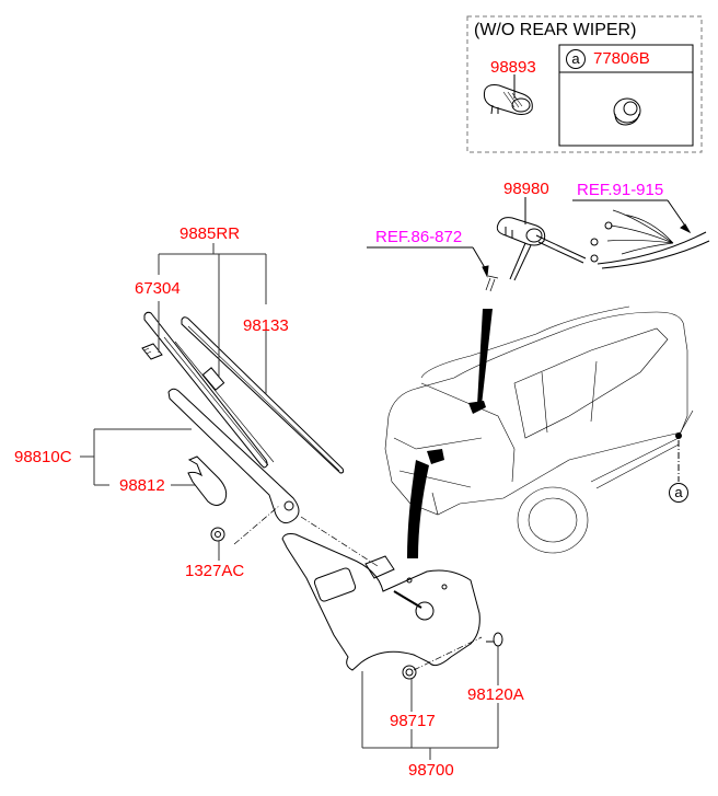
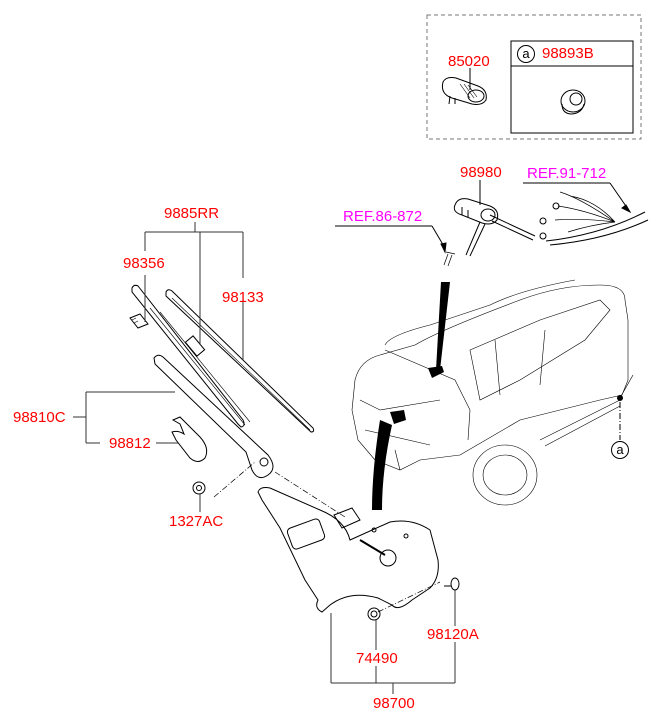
- (W/O REAR WIPER)
  a
- 98893
+ 85020
- 77806B
+ 98893B
  98980
- REF.91-915
+ REF.91-712
  REF.86-872
  9885RR
- 67304
+ 98356
  98133
  98810C
  98812
  1327AC
  a
  98120A
- 98717
+ 74490
  98700
